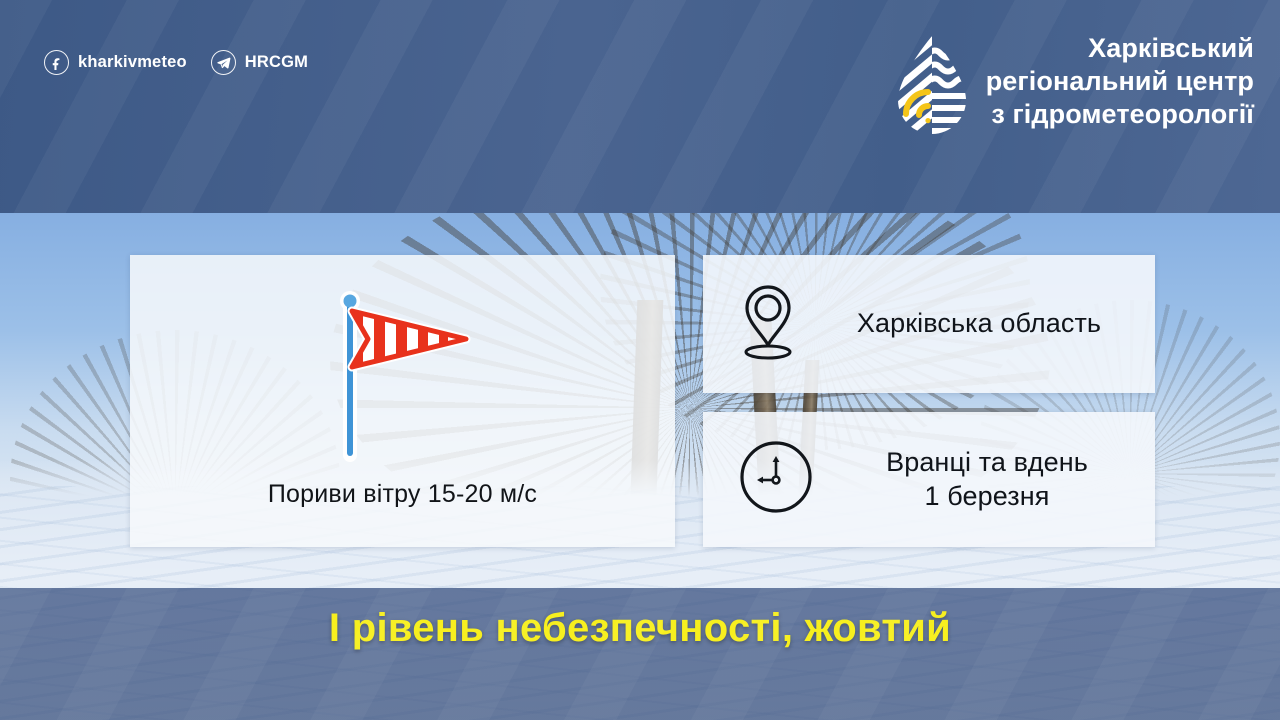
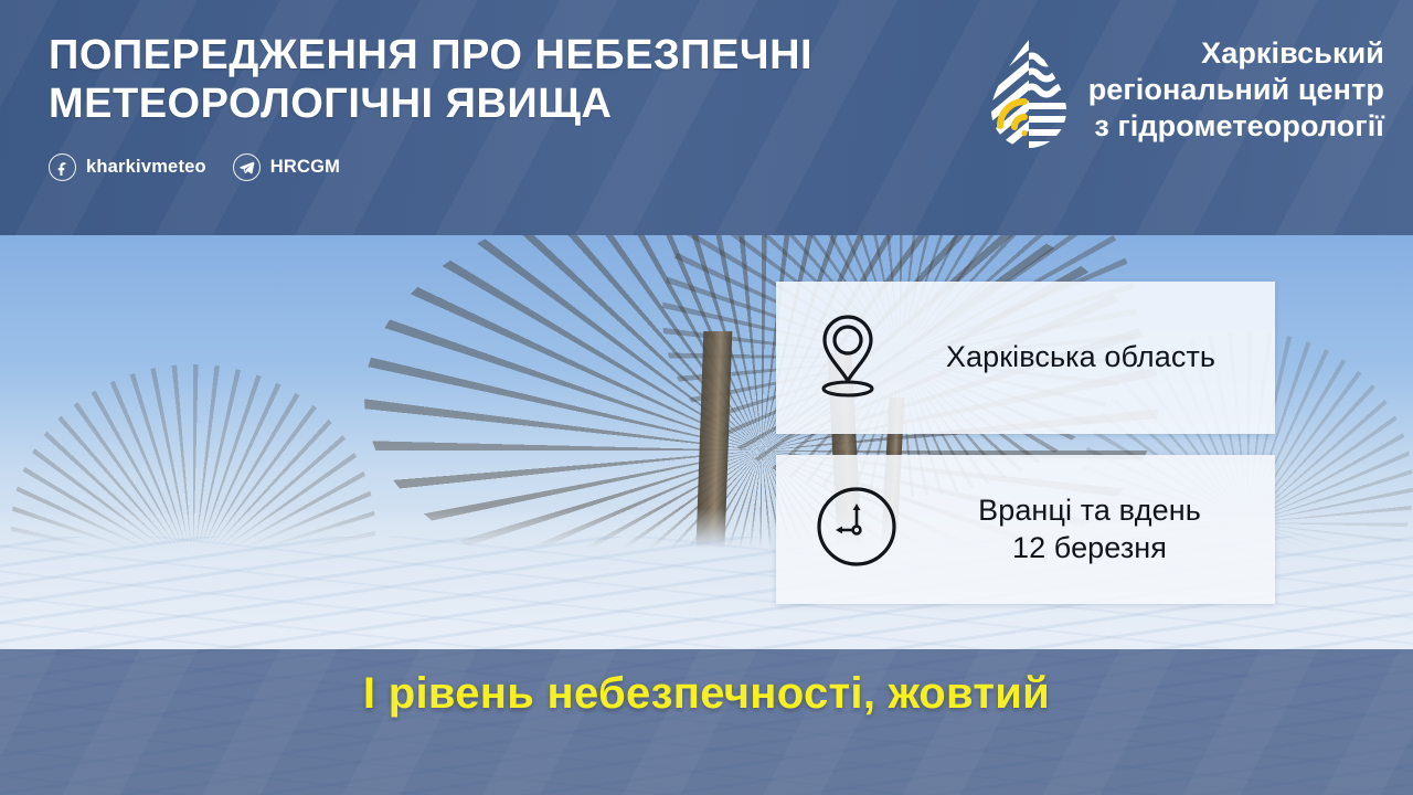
+ ПОПЕРЕДЖЕННЯ ПРО НЕБЕЗПЕЧНІ
+ МЕТЕОРОЛОГІЧНІ ЯВИЩА
  kharkivmeteo
  HRCGM
  Харківський
  регіональний центр
  з гідрометеорології
- Пориви вітру 15-20 м/с
  Харківська область
  Вранці та вдень
- 1 березня
+ 12 березня
